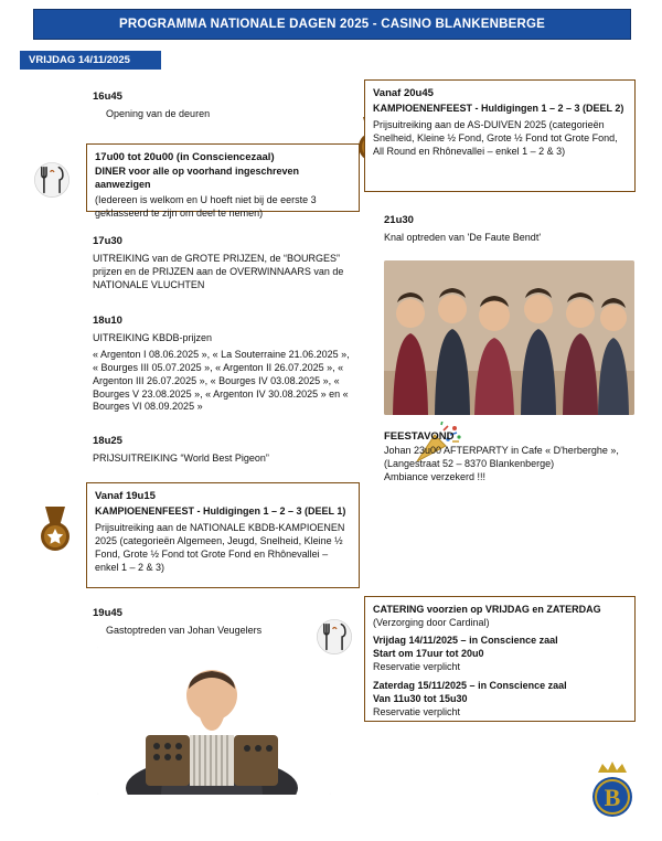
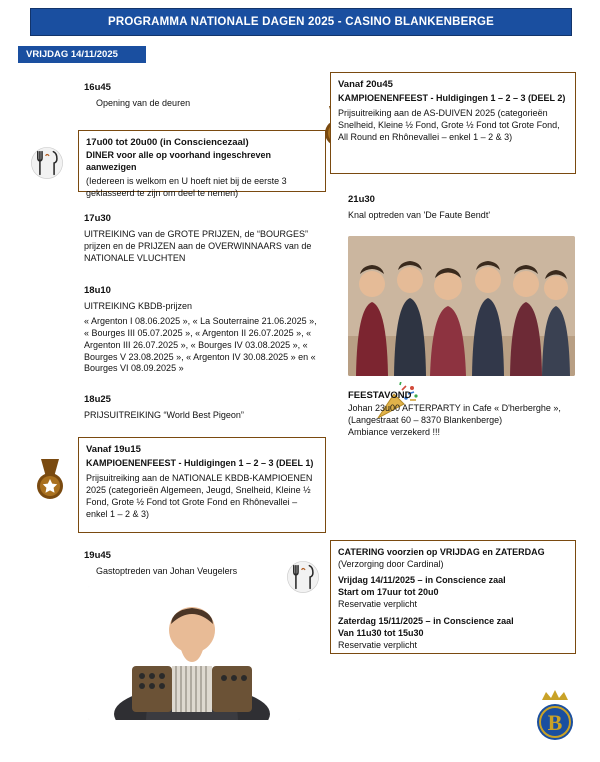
  PROGRAMMA NATIONALE DAGEN 2025 - CASINO BLANKENBERGE
  VRIJDAG 14/11/2025
  16u45
  Opening van de deuren
  17u00 tot 20u00 (in Consciencezaal)
  DINER voor alle op voorhand ingeschreven aanwezigen
  (Iedereen is welkom en U hoeft niet bij de eerste 3 geklasseerd te zijn om deel te nemen)
  17u30
  UITREIKING van de GROTE PRIJZEN, de “BOURGES” prijzen en de PRIJZEN aan de OVERWINNAARS van de NATIONALE VLUCHTEN
  18u10
  UITREIKING KBDB-prijzen
  « Argenton I 08.06.2025 », « La Souterraine 21.06.2025 », « Bourges III 05.07.2025 », « Argenton II 26.07.2025 », « Argenton III 26.07.2025 », « Bourges IV 03.08.2025 », « Bourges V 23.08.2025 », « Argenton IV 30.08.2025 » en « Bourges VI 08.09.2025 »
  18u25
  PRIJSUITREIKING “World Best Pigeon”
  Vanaf 19u15
  KAMPIOENENFEEST - Huldigingen 1 – 2 – 3 (DEEL 1)
  Prijsuitreiking aan de NATIONALE KBDB-KAMPIOENEN 2025 (categorieën Algemeen, Jeugd, Snelheid, Kleine ½ Fond, Grote ½ Fond tot Grote Fond en Rhônevallei – enkel 1 – 2 & 3)
  19u45
  Gastoptreden van Johan Veugelers
  CATERING voorzien op VRIJDAG en ZATERDAG
  (Verzorging door Cardinal)
  Vrijdag 14/11/2025 – in Conscience zaal
  Start om 17uur tot 20u0
  Reservatie verplicht
  Zaterdag 15/11/2025 – in Conscience zaal
  Van 11u30 tot 15u30
  Reservatie verplicht
  Vanaf 20u45
  KAMPIOENENFEEST - Huldigingen 1 – 2 – 3 (DEEL 2)
  Prijsuitreiking aan de AS-DUIVEN 2025 (categorieën Snelheid, Kleine ½ Fond, Grote ½ Fond tot Grote Fond, All Round en Rhônevallei – enkel 1 – 2 & 3)
  21u30
  Knal optreden van 'De Faute Bendt'
  FEESTAVOND
  Johan 23u00 AFTERPARTY in Cafe « D'herberghe »,
- (Langestraat 52 – 8370 Blankenberge)
+ (Langestraat 60 – 8370 Blankenberge)
  Ambiance verzekerd !!!
  B
